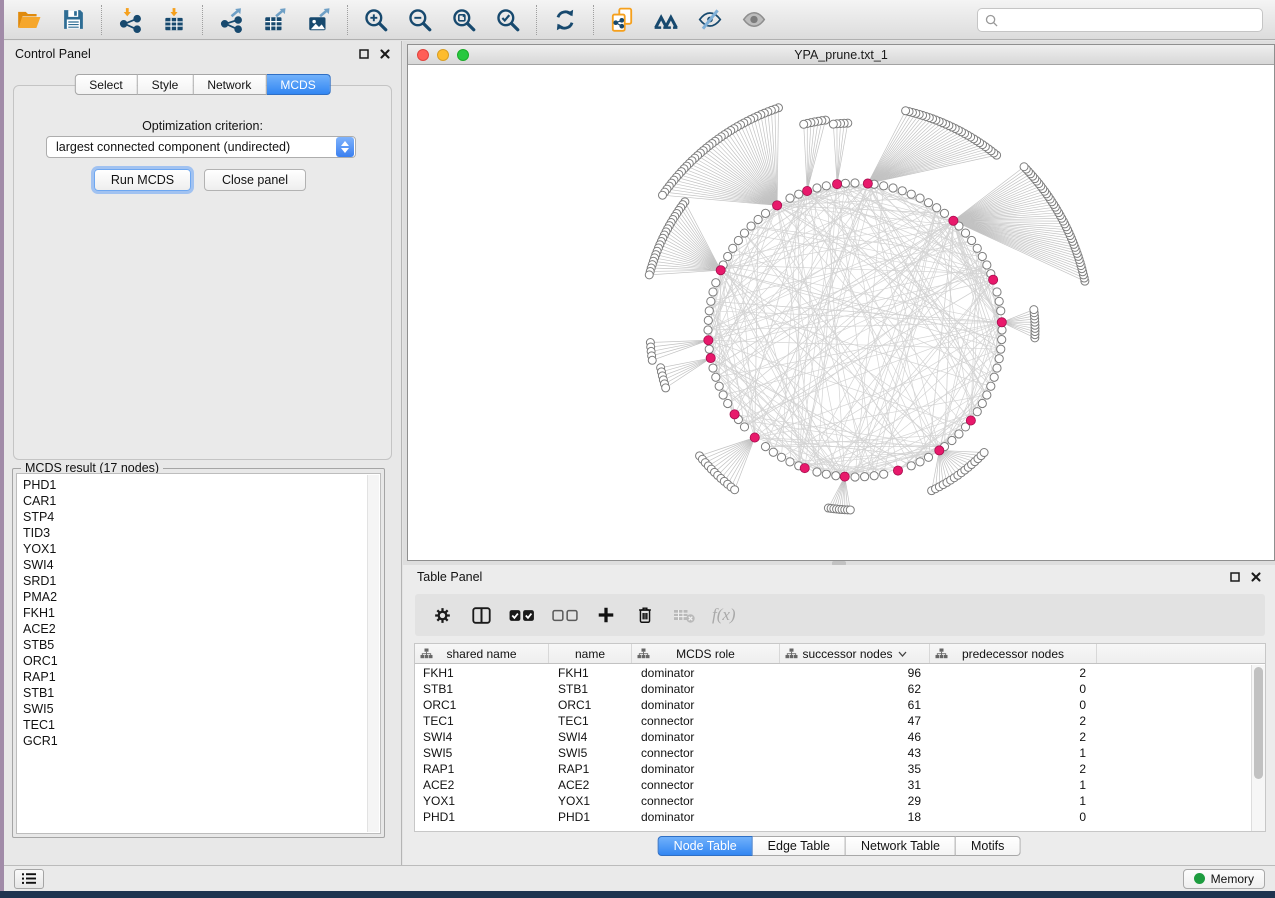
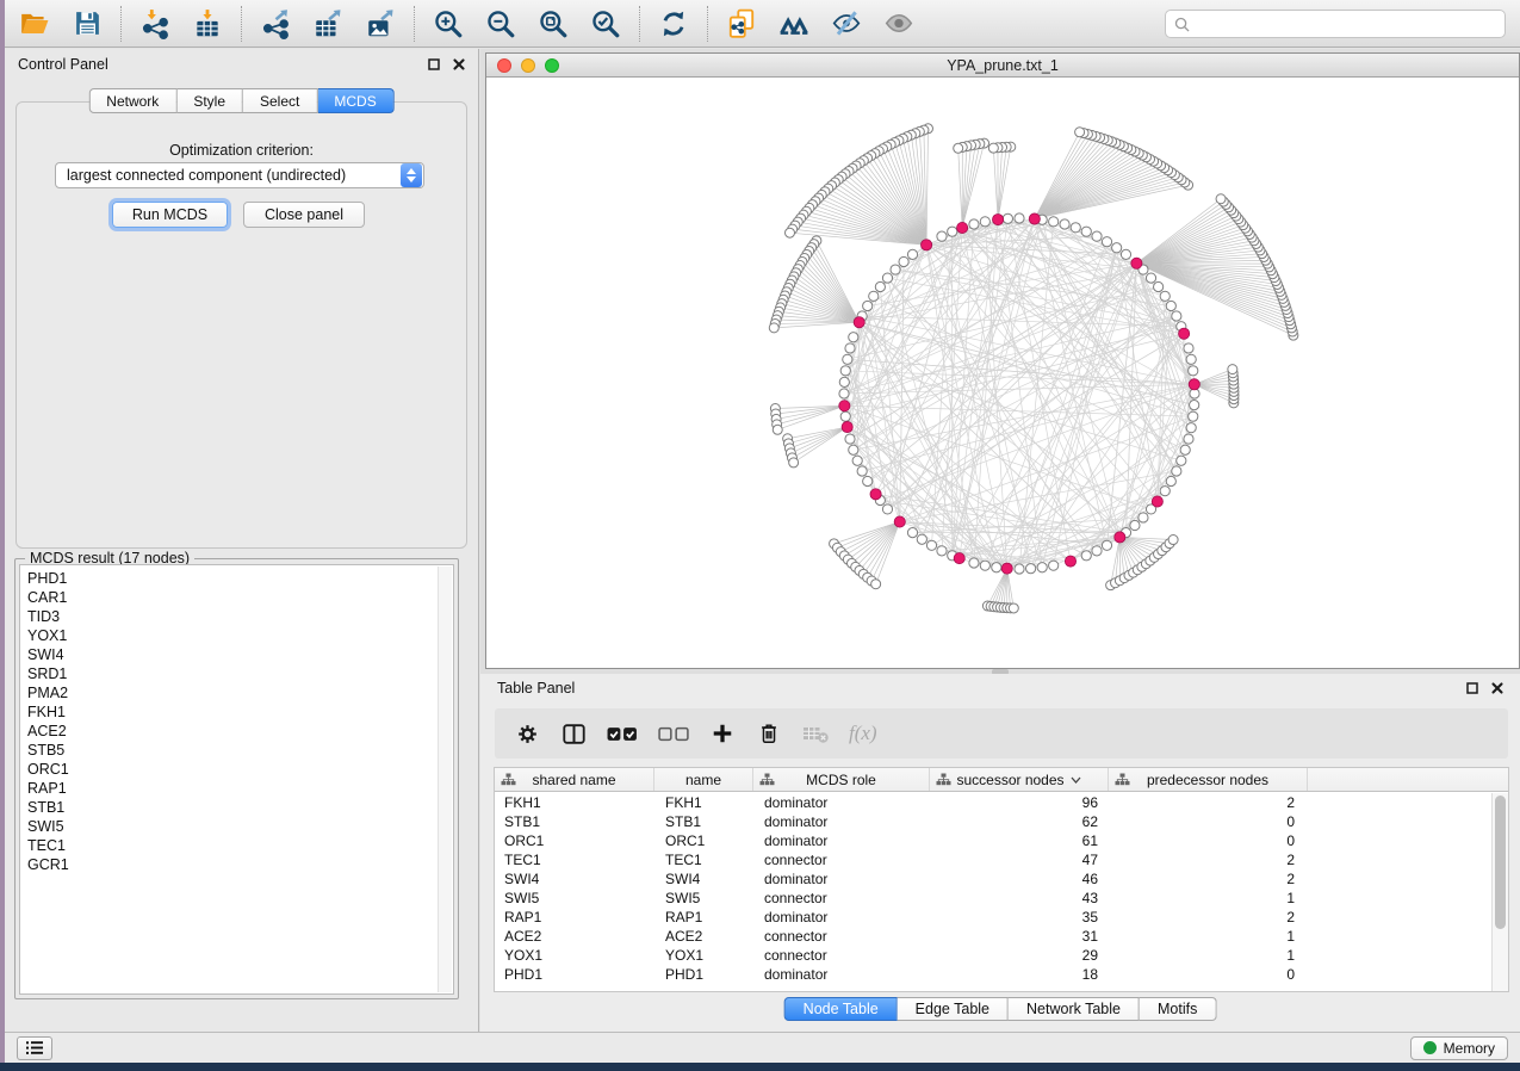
  Control Panel
- Select
+ Network
  Style
- Network
+ Select
  MCDS
  Optimization criterion:
  largest connected component (undirected)
  Run MCDS
  Close panel
  MCDS result (17 nodes)
  PHD1
  CAR1
- STP4
  TID3
  YOX1
  SWI4
  SRD1
  PMA2
  FKH1
  ACE2
  STB5
  ORC1
  RAP1
  STB1
  SWI5
  TEC1
  GCR1
  YPA_prune.txt_1
  Table Panel
  f(x)
  shared name
  name
  MCDS role
  successor nodes
  predecessor nodes
  FKH1
  FKH1
  dominator
  96
  2
  STB1
  STB1
  dominator
  62
  0
  ORC1
  ORC1
  dominator
  61
  0
  TEC1
  TEC1
  connector
  47
  2
  SWI4
  SWI4
  dominator
  46
  2
  SWI5
  SWI5
  connector
  43
  1
  RAP1
  RAP1
  dominator
  35
  2
  ACE2
  ACE2
  connector
  31
  1
  YOX1
  YOX1
  connector
  29
  1
  PHD1
  PHD1
  dominator
  18
  0
  Node Table
  Edge Table
  Network Table
  Motifs
  Memory
